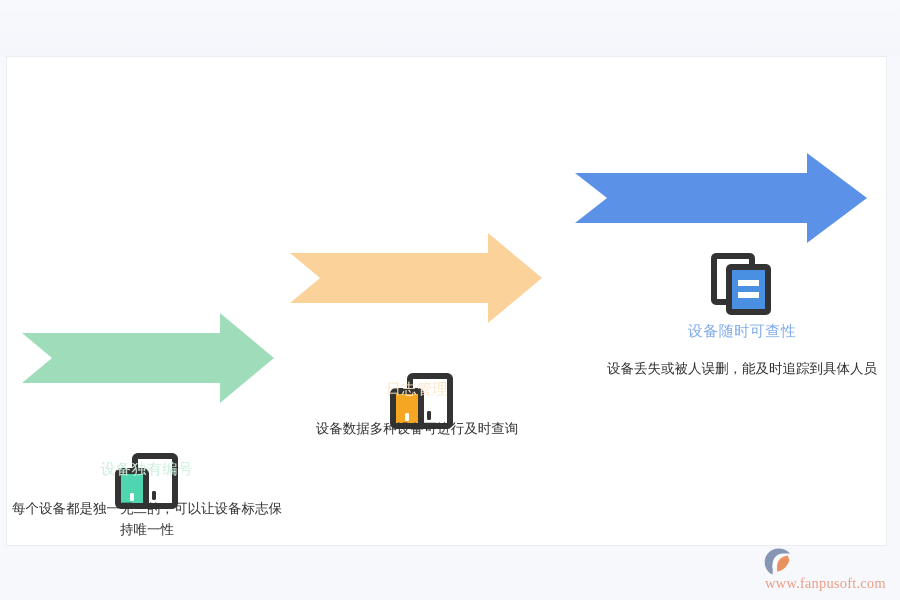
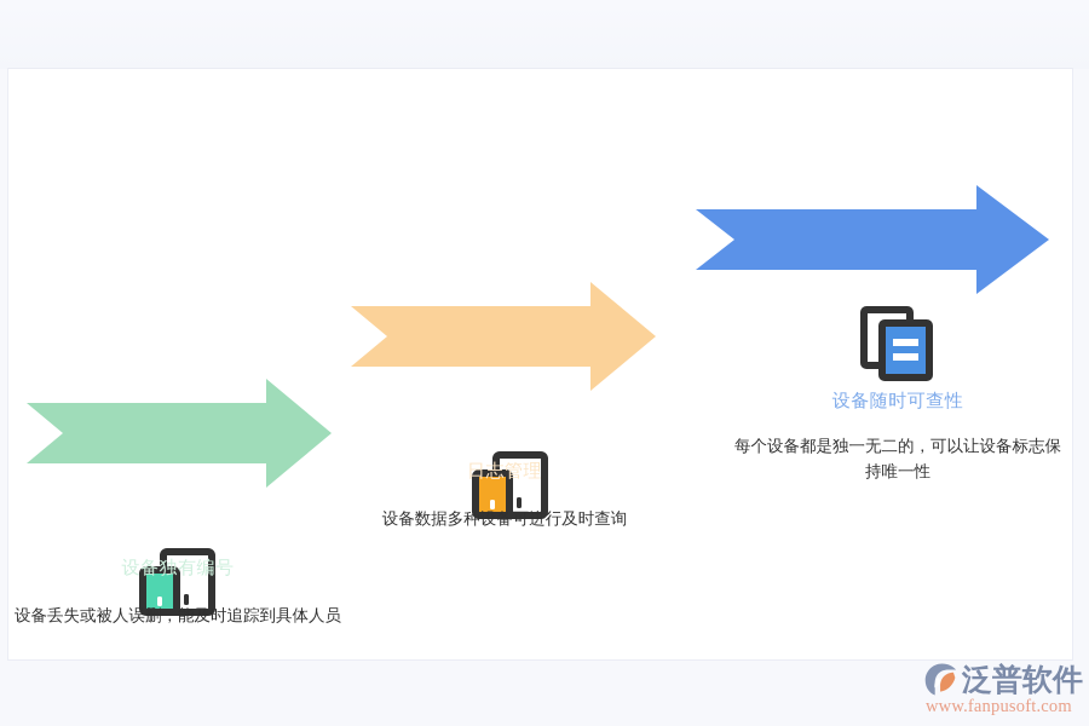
  设备独有编号
- 每个设备都是独一无二的，可以让设备标志保持唯一性
+ 设备丢失或被人误删，能及时追踪到具体人员
  日志管理
  设备数据多种设备可进行及时查询
  设备随时可查性
- 设备丢失或被人误删，能及时追踪到具体人员
+ 每个设备都是独一无二的，可以让设备标志保持唯一性
+ 泛普软件
  www.fanpusoft.com
